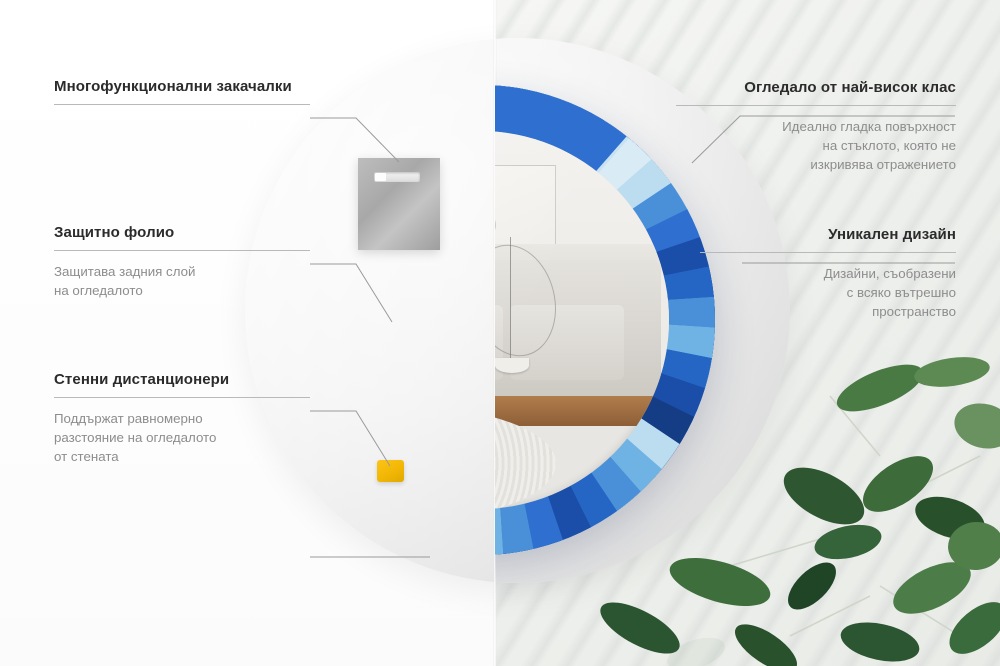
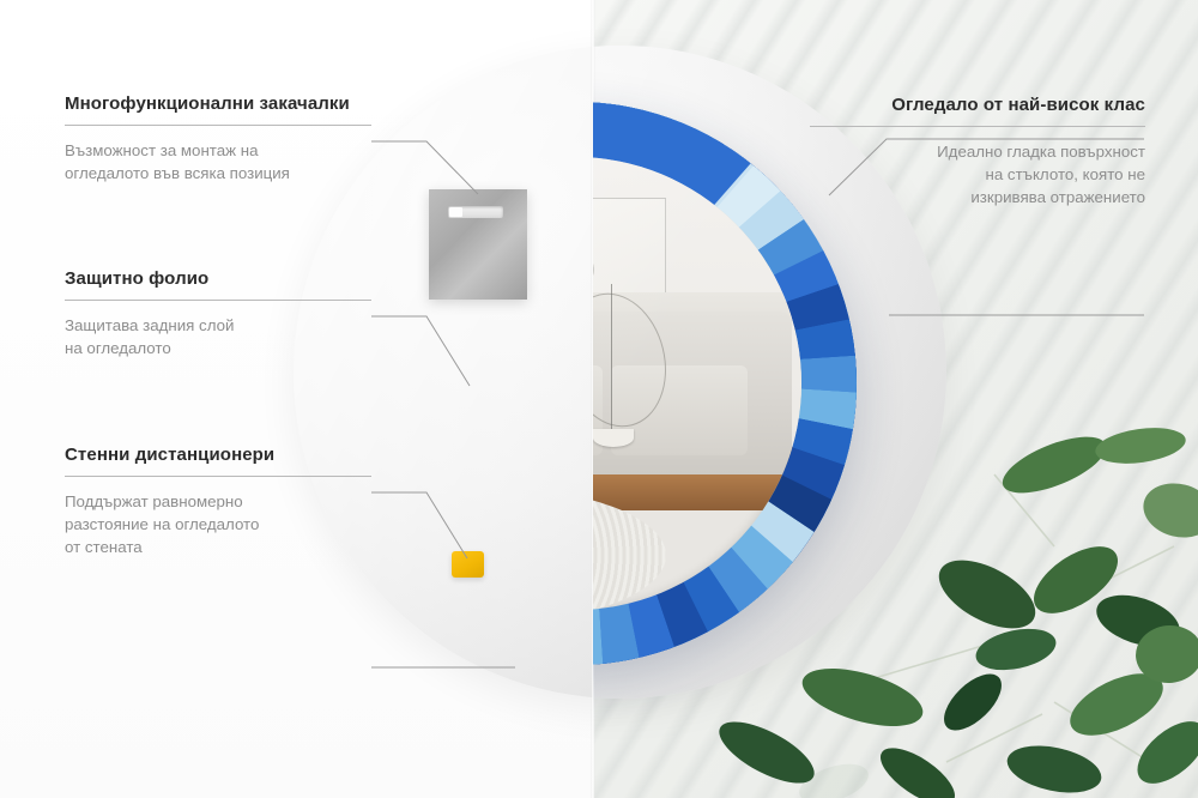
  Многофункционални закачалки
+ Възможност за монтаж на
+ огледалото във всяка позиция
  Защитно фолио
  Защитава задния слой
  на огледалото
  Стенни дистанционери
  Поддържат равномерно
  разстояние на огледалото
  от стената
  Огледало от най-висок клас
  Идеално гладка повърхност
  на стъклото, която не
  изкривява отражението
- Уникален дизайн
- Дизайни, съобразени
- с всяко вътрешно
- пространство
